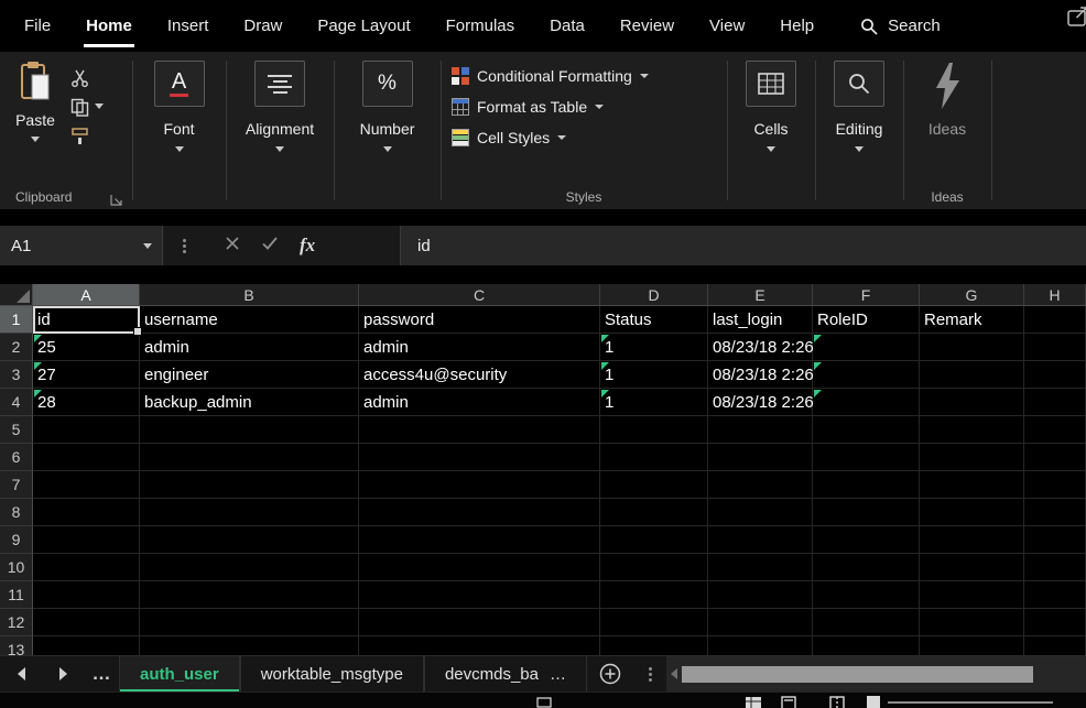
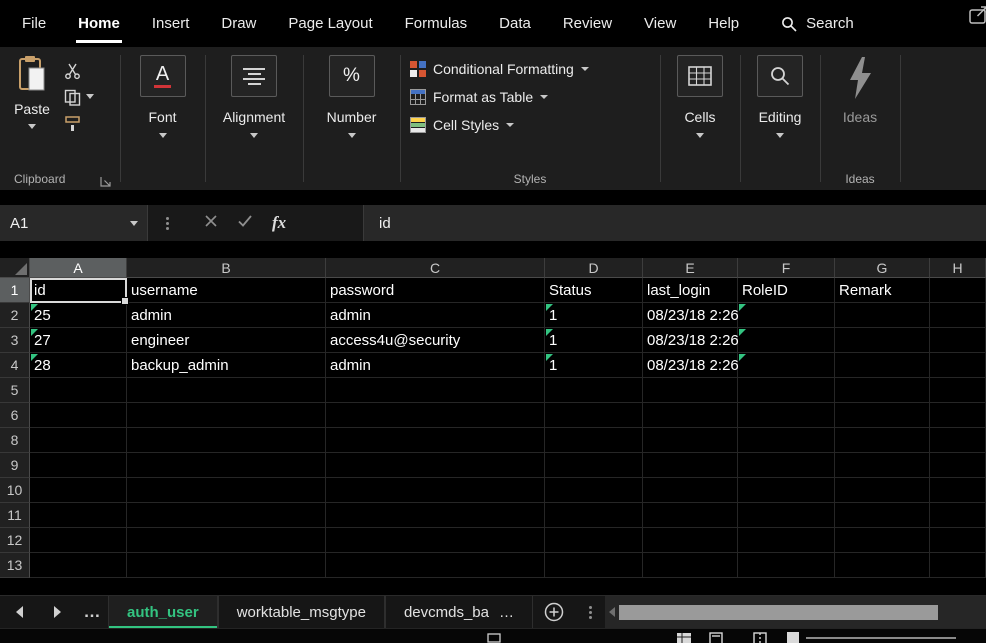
  File
  Home
  Insert
  Draw
  Page Layout
  Formulas
  Data
  Review
  View
  Help
  Search
  Paste
  Clipboard
  A
  Font
  Alignment
  %
  Number
  Conditional Formatting
  Format as Table
  Cell Styles
  Styles
  Cells
  Editing
  Ideas
  Ideas
  A1
  fx
  id
  A
  B
  C
  D
  E
  F
  G
  H
  1
  username
  password
  Status
  last_login
  RoleID
  Remark
  2
  25
  admin
  admin
  1
  08/23/18 2:26
  3
  27
  engineer
  access4u@security
  1
  08/23/18 2:26
  4
  28
  backup_admin
  admin
  1
  08/23/18 2:26
  5
  6
- 7
  8
  9
  10
  11
  12
  13
  …
  auth_user
  worktable_msgtype
  devcmds_ba
  …
